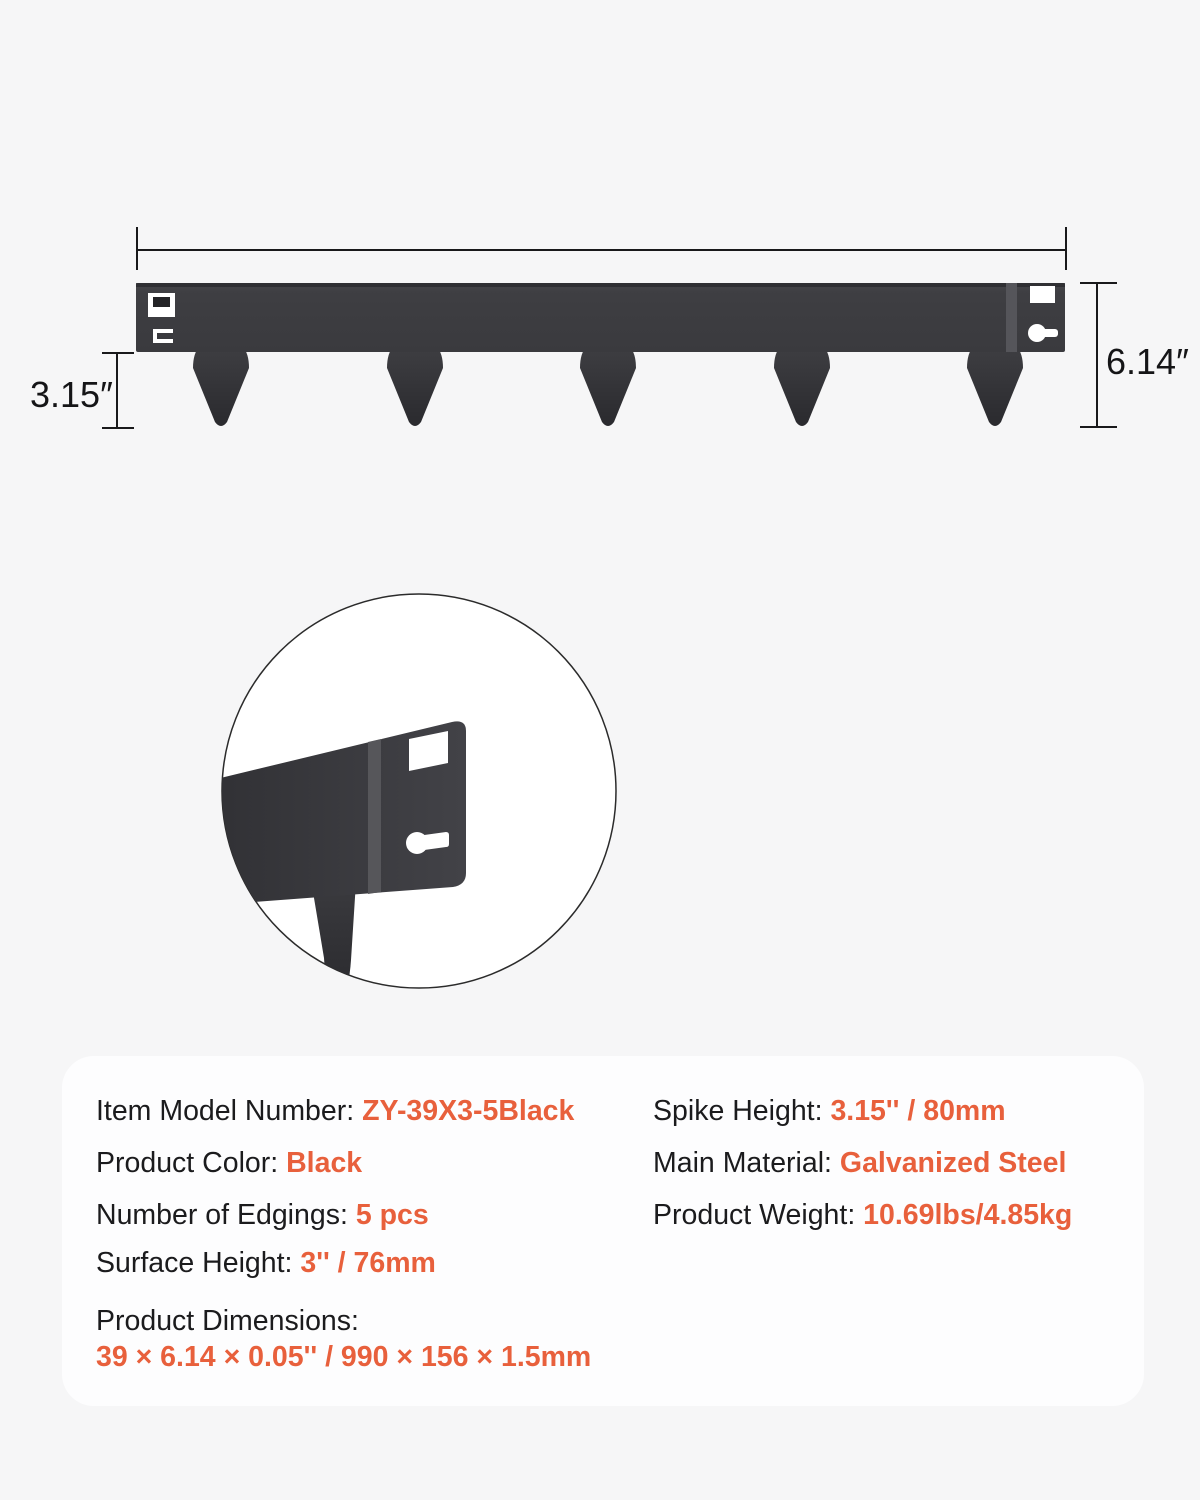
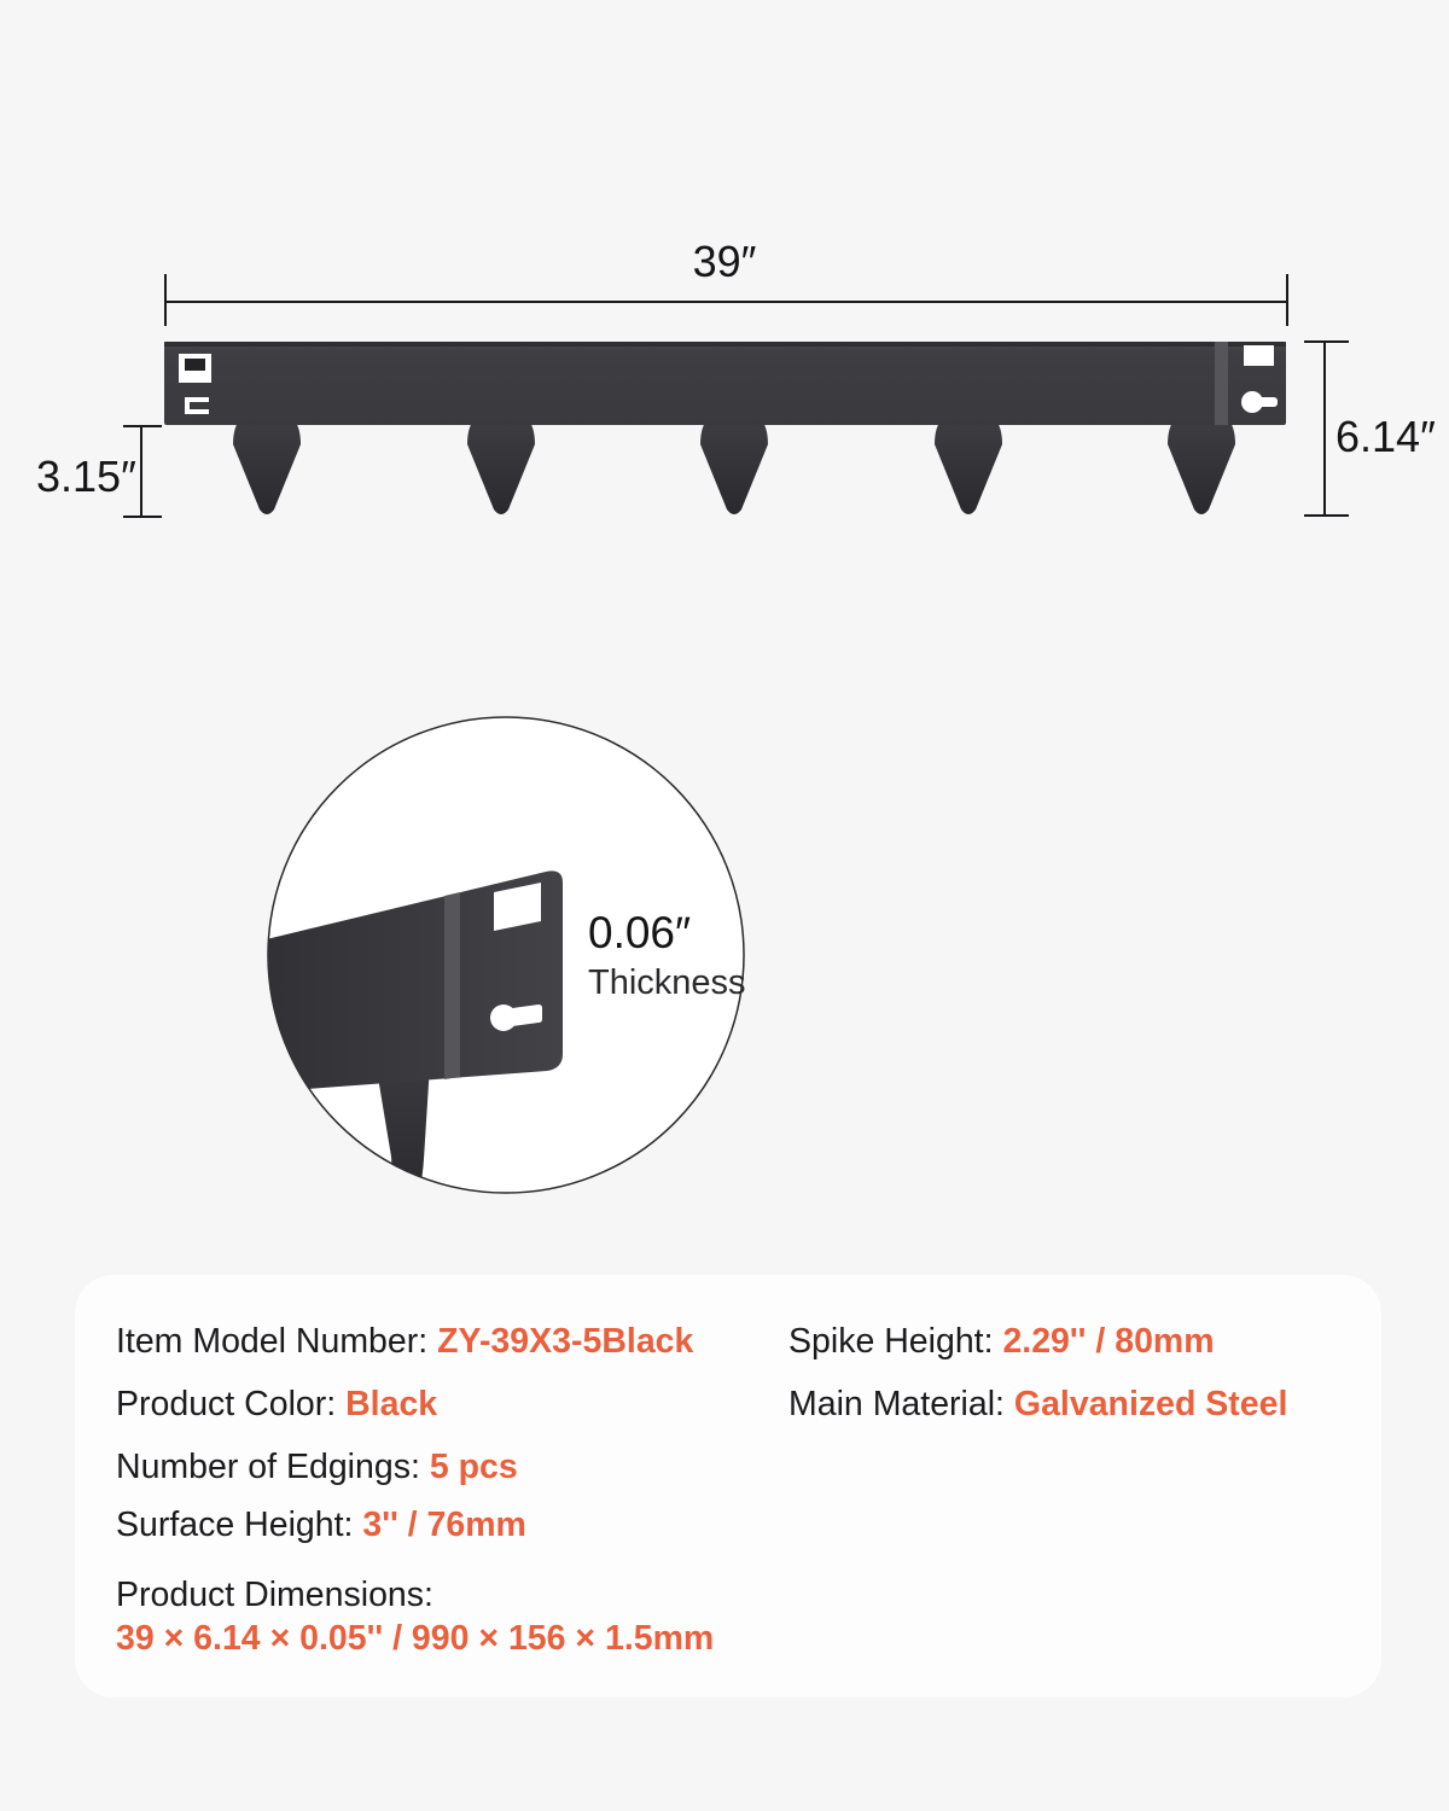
+ 39″
  3.15″
  6.14″
+ 0.06″
+ Thickness
  Item Model Number: ZY-39X3-5Black
  Product Color: Black
  Number of Edgings: 5 pcs
  Surface Height: 3'' / 76mm
  Product Dimensions:
  39 × 6.14 × 0.05'' / 990 × 156 × 1.5mm
- Spike Height: 3.15'' / 80mm
+ Spike Height: 2.29'' / 80mm
  Main Material: Galvanized Steel
- Product Weight: 10.69lbs/4.85kg
